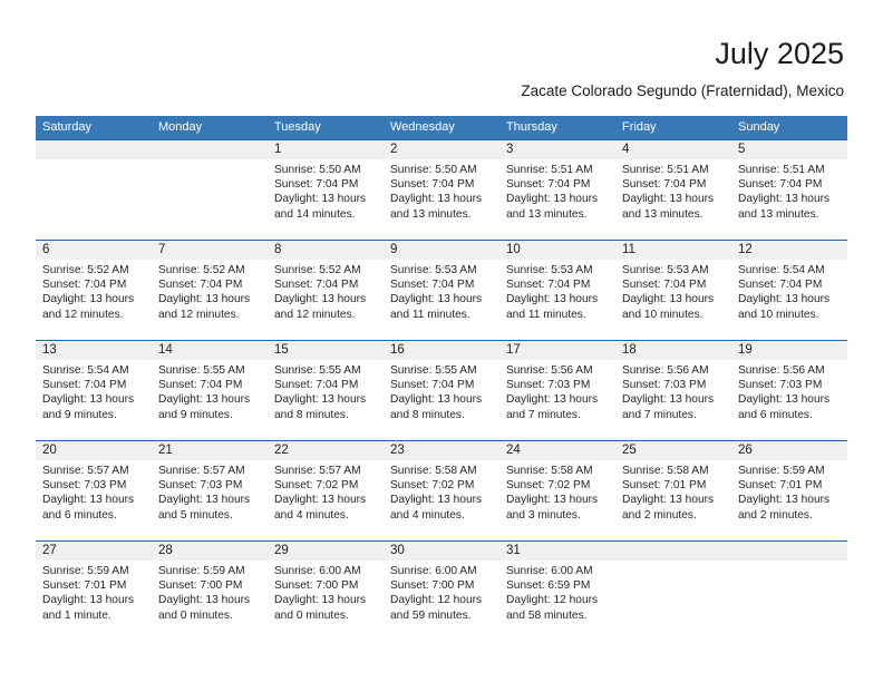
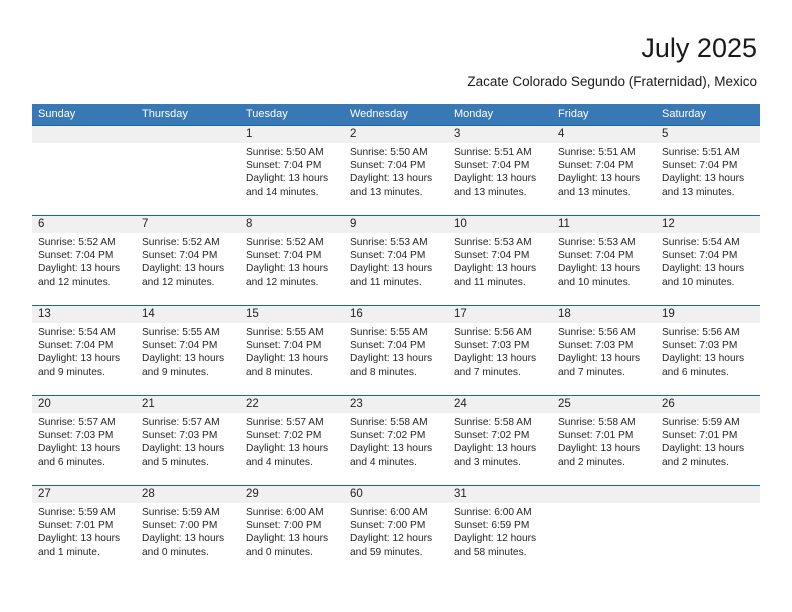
  July 2025
  Zacate Colorado Segundo (Fraternidad), Mexico
- Saturday
+ Sunday
- Monday
+ Thursday
  Tuesday
  Wednesday
- Thursday
+ Monday
  Friday
- Sunday
+ Saturday
  1
  Sunrise: 5:50 AM
  Sunset: 7:04 PM
  Daylight: 13 hours and 14 minutes.
  2
  Sunrise: 5:50 AM
  Sunset: 7:04 PM
  Daylight: 13 hours and 13 minutes.
  3
  Sunrise: 5:51 AM
  Sunset: 7:04 PM
  Daylight: 13 hours and 13 minutes.
  4
  Sunrise: 5:51 AM
  Sunset: 7:04 PM
  Daylight: 13 hours and 13 minutes.
  5
  Sunrise: 5:51 AM
  Sunset: 7:04 PM
  Daylight: 13 hours and 13 minutes.
  6
  Sunrise: 5:52 AM
  Sunset: 7:04 PM
  Daylight: 13 hours and 12 minutes.
  7
  Sunrise: 5:52 AM
  Sunset: 7:04 PM
  Daylight: 13 hours and 12 minutes.
  8
  Sunrise: 5:52 AM
  Sunset: 7:04 PM
  Daylight: 13 hours and 12 minutes.
  9
  Sunrise: 5:53 AM
  Sunset: 7:04 PM
  Daylight: 13 hours and 11 minutes.
  10
  Sunrise: 5:53 AM
  Sunset: 7:04 PM
  Daylight: 13 hours and 11 minutes.
  11
  Sunrise: 5:53 AM
  Sunset: 7:04 PM
  Daylight: 13 hours and 10 minutes.
  12
  Sunrise: 5:54 AM
  Sunset: 7:04 PM
  Daylight: 13 hours and 10 minutes.
  13
  Sunrise: 5:54 AM
  Sunset: 7:04 PM
  Daylight: 13 hours and 9 minutes.
  14
  Sunrise: 5:55 AM
  Sunset: 7:04 PM
  Daylight: 13 hours and 9 minutes.
  15
  Sunrise: 5:55 AM
  Sunset: 7:04 PM
  Daylight: 13 hours and 8 minutes.
  16
  Sunrise: 5:55 AM
  Sunset: 7:04 PM
  Daylight: 13 hours and 8 minutes.
  17
  Sunrise: 5:56 AM
  Sunset: 7:03 PM
  Daylight: 13 hours and 7 minutes.
  18
  Sunrise: 5:56 AM
  Sunset: 7:03 PM
  Daylight: 13 hours and 7 minutes.
  19
  Sunrise: 5:56 AM
  Sunset: 7:03 PM
  Daylight: 13 hours and 6 minutes.
  20
  Sunrise: 5:57 AM
  Sunset: 7:03 PM
  Daylight: 13 hours and 6 minutes.
  21
  Sunrise: 5:57 AM
  Sunset: 7:03 PM
  Daylight: 13 hours and 5 minutes.
  22
  Sunrise: 5:57 AM
  Sunset: 7:02 PM
  Daylight: 13 hours and 4 minutes.
  23
  Sunrise: 5:58 AM
  Sunset: 7:02 PM
  Daylight: 13 hours and 4 minutes.
  24
  Sunrise: 5:58 AM
  Sunset: 7:02 PM
  Daylight: 13 hours and 3 minutes.
  25
  Sunrise: 5:58 AM
  Sunset: 7:01 PM
  Daylight: 13 hours and 2 minutes.
  26
  Sunrise: 5:59 AM
  Sunset: 7:01 PM
  Daylight: 13 hours and 2 minutes.
  27
  Sunrise: 5:59 AM
  Sunset: 7:01 PM
  Daylight: 13 hours and 1 minute.
  28
  Sunrise: 5:59 AM
  Sunset: 7:00 PM
  Daylight: 13 hours and 0 minutes.
  29
  Sunrise: 6:00 AM
  Sunset: 7:00 PM
  Daylight: 13 hours and 0 minutes.
- 30
+ 60
  Sunrise: 6:00 AM
  Sunset: 7:00 PM
  Daylight: 12 hours and 59 minutes.
  31
  Sunrise: 6:00 AM
  Sunset: 6:59 PM
  Daylight: 12 hours and 58 minutes.
